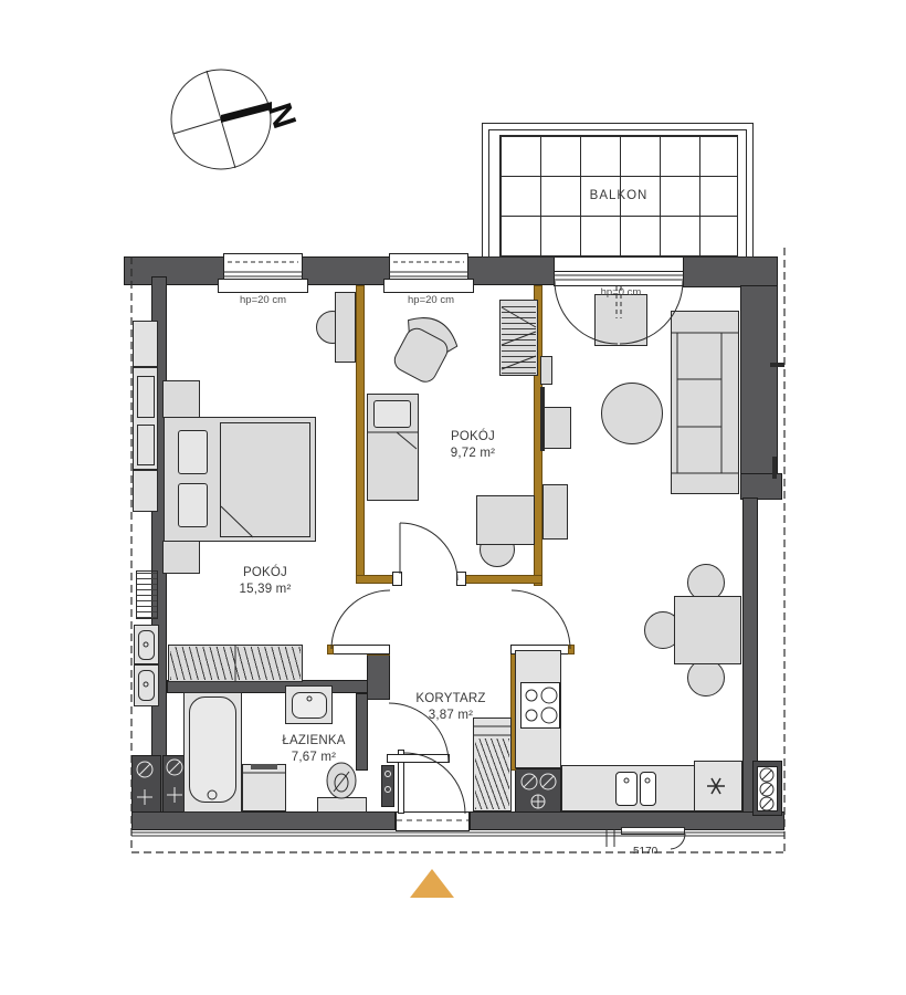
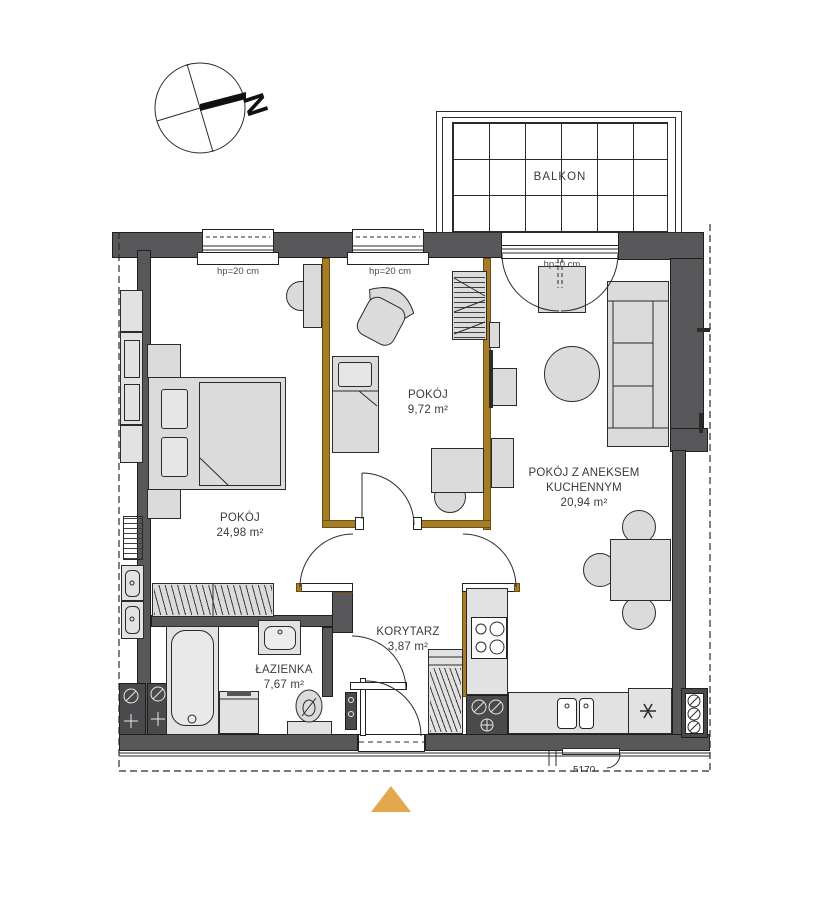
  BALKON
  POKÓJ
- 15,39 m²
+ 24,98 m²
  POKÓJ
  9,72 m²
+ POKÓJ Z ANEKSEM
+ KUCHENNYM
+ 20,94 m²
  KORYTARZ
  3,87 m²
  ŁAZIENKA
  7,67 m²
  hp=20 cm
  hp=20 cm
  hp=0 cm
